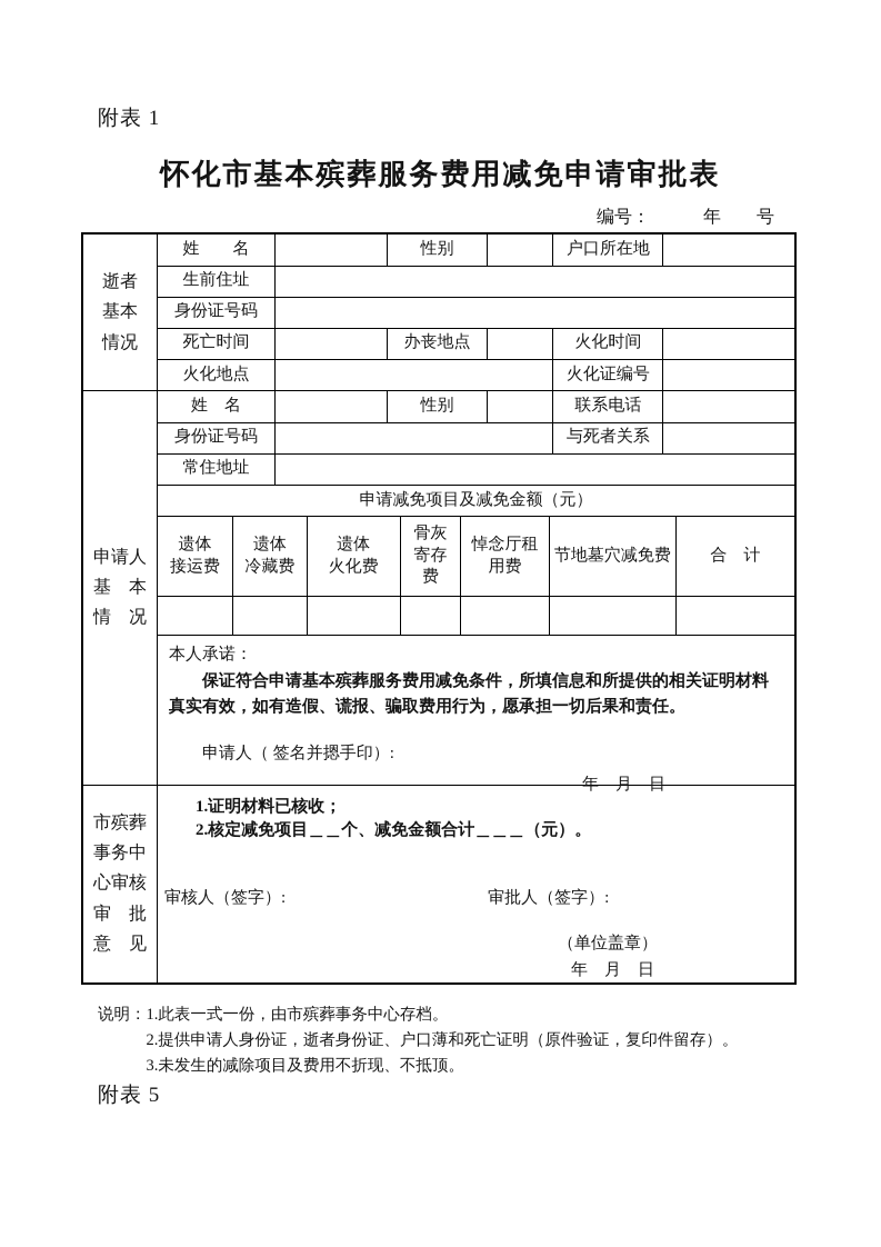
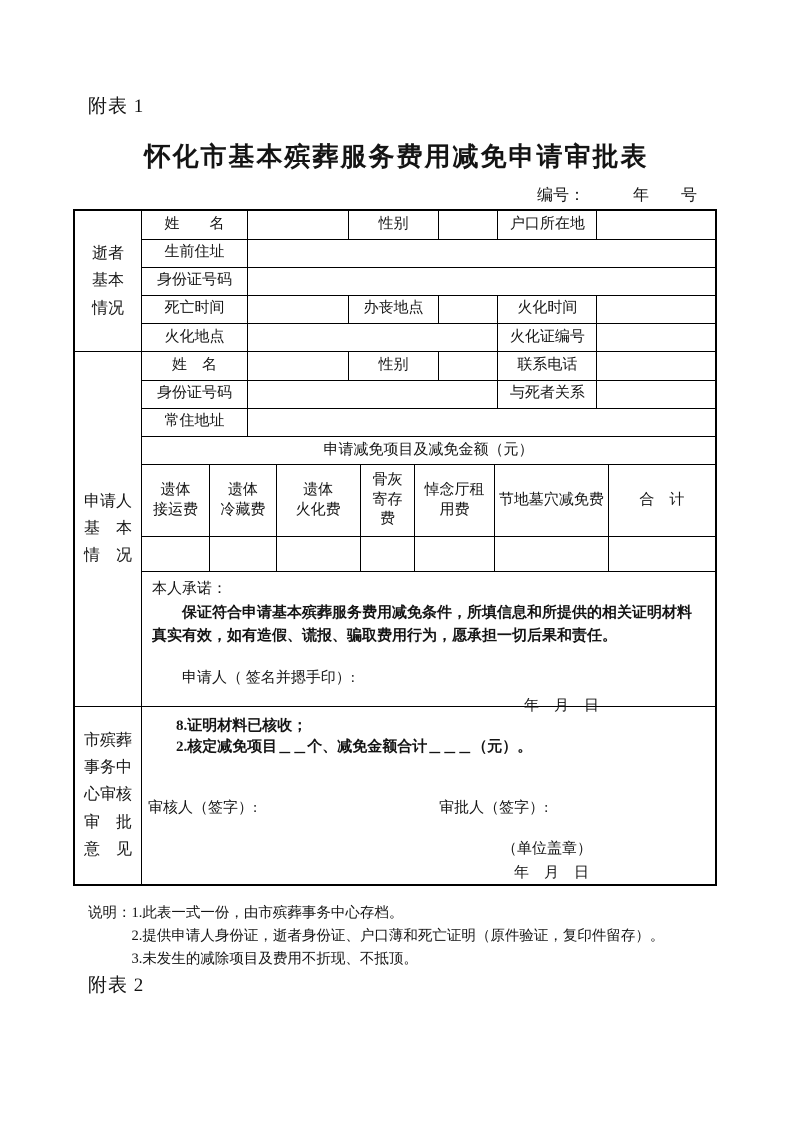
  附表 1
  怀化市基本殡葬服务费用减免申请审批表
  编号： 年 号
  逝者
  基本
  情况
  姓 名		性别		户口所在地
  生前住址
  身份证号码
  死亡时间		办丧地点		火化时间
  火化地点		火化证编号
  申请人
  基 本
  情 况
  姓 名		性别		联系电话
  身份证号码		与死者关系
  常住地址
  申请减免项目及减免金额（元）
  遗体 接运费	遗体 冷藏费	遗体 火化费	骨灰 寄存 费	悼念厅租 用费	节地墓穴减免费	合 计
  本人承诺：
  保证符合申请基本殡葬服务费用减免条件，所填信息和所提供的相关证明材料真实有效，如有造假、谎报、骗取费用行为，愿承担一切后果和责任。
  申请人（ 签名并摁手印）:
  年 月 日
  市殡葬
  事务中
  心审核
  审 批
  意 见
- 1.证明材料已核收；
+ 8.证明材料已核收；
  2.核定减免项目＿＿个、减免金额合计＿＿＿（元）。
  审核人（签字）:
  审批人（签字）:
  （单位盖章）
  年 月 日
  说明：
  1.此表一式一份，由市殡葬事务中心存档。
  2.提供申请人身份证，逝者身份证、户口薄和死亡证明（原件验证，复印件留存）。
  3.未发生的减除项目及费用不折现、不抵顶。
- 附表 5
+ 附表 2
